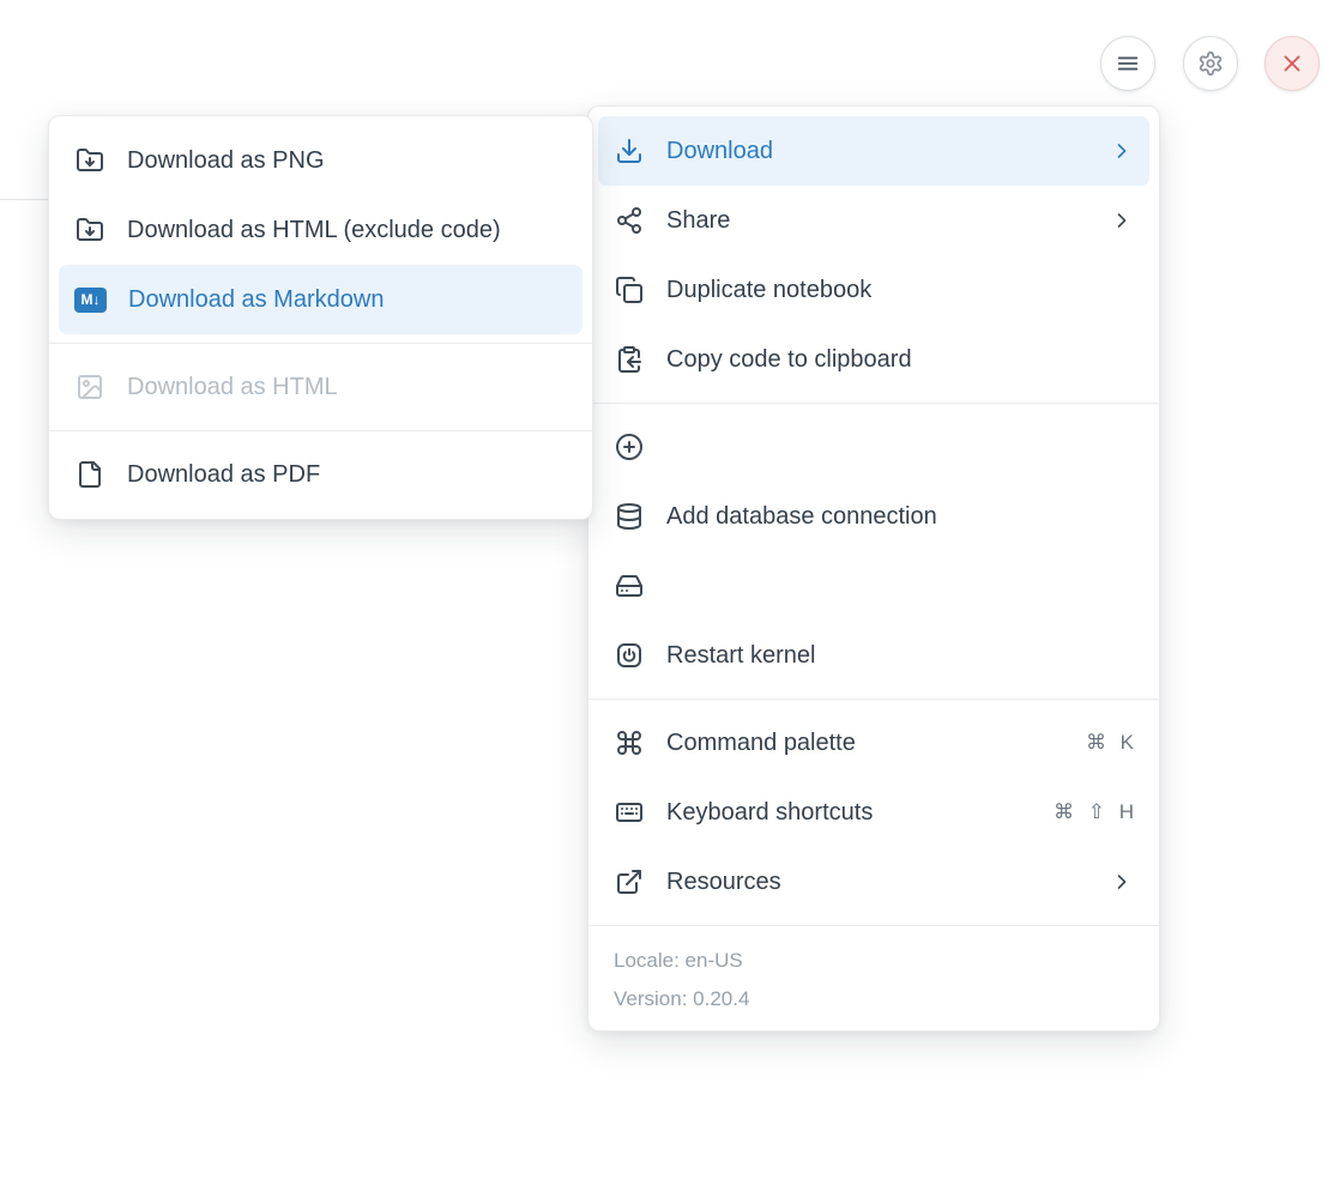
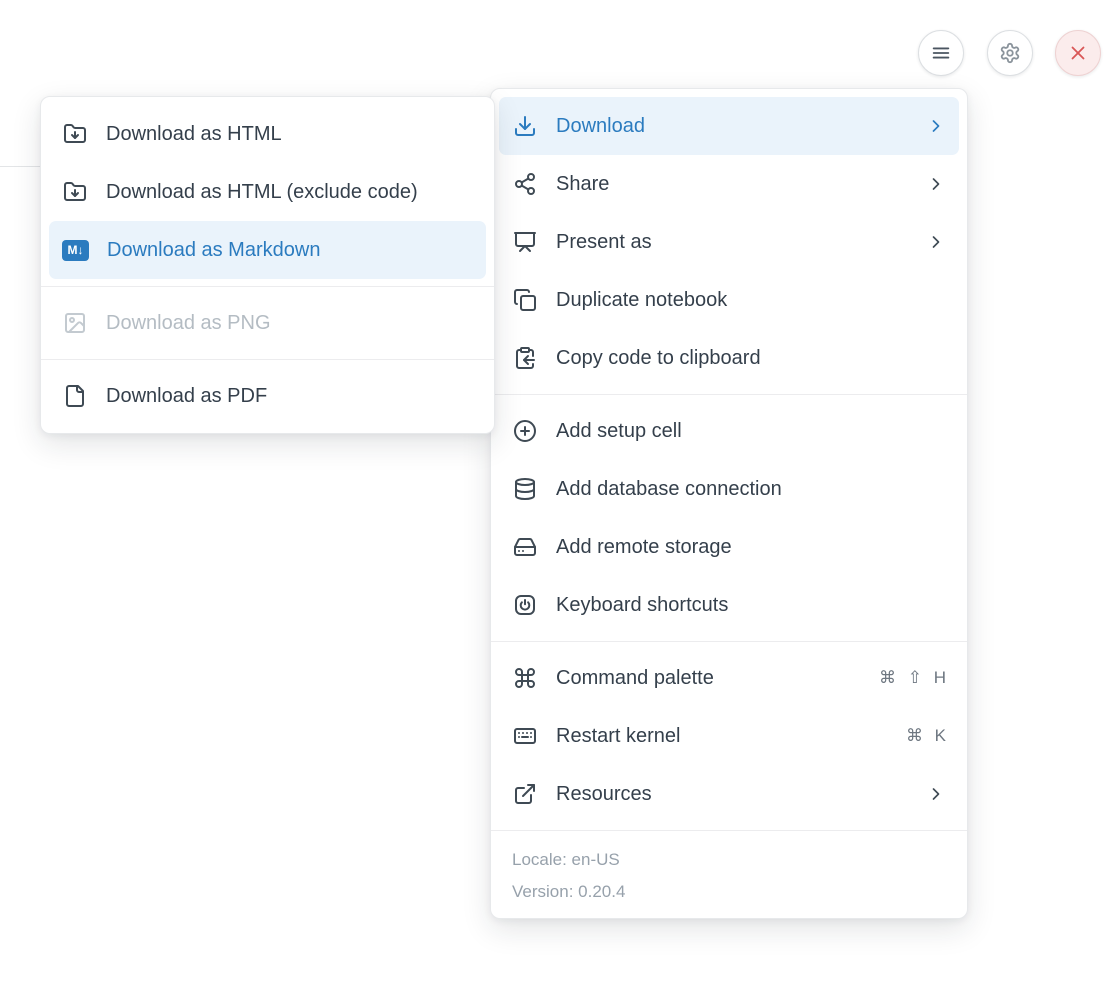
  Download
  Share
+ Present as
  Duplicate notebook
  Copy code to clipboard
+ Add setup cell
  Add database connection
+ Add remote storage
- Restart kernel
+ Keyboard shortcuts
  Command palette
- ⌘ K
+ ⌘ ⇧ H
- Keyboard shortcuts
+ Restart kernel
- ⌘ ⇧ H
+ ⌘ K
  Resources
  Locale: en-US
  Version: 0.20.4
- Download as PNG
+ Download as HTML
  Download as HTML (exclude code)
  M↓
  Download as Markdown
- Download as HTML
+ Download as PNG
  Download as PDF
